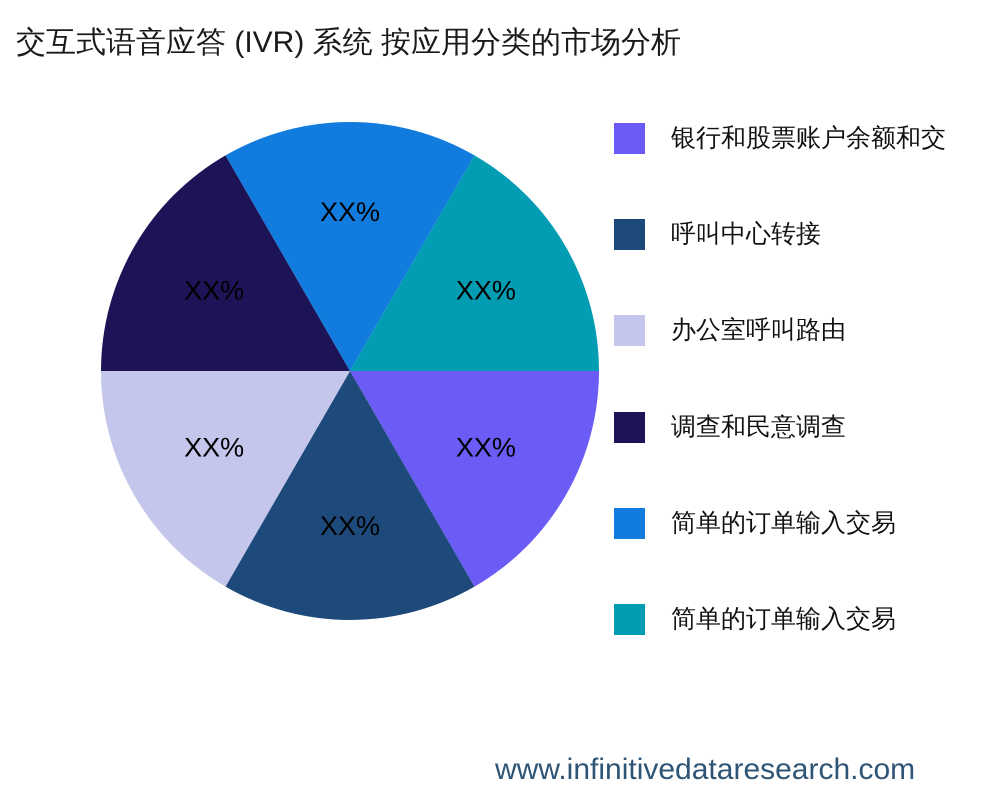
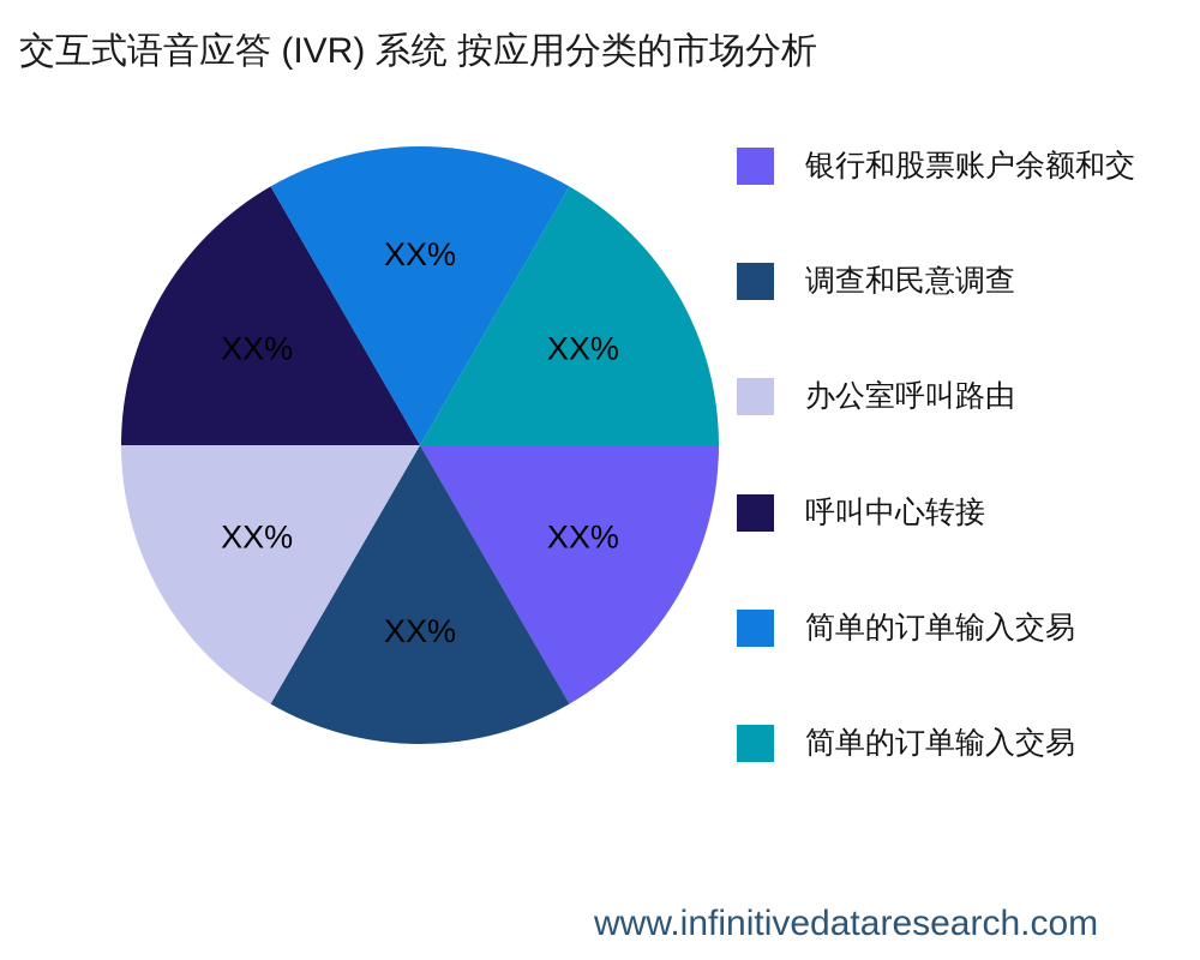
  交互式语音应答 (IVR) 系统 按应用分类的市场分析
  XX%
  XX%
  XX%
  XX%
  XX%
  XX%
  银行和股票账户余额和交
- 呼叫中心转接
+ 调查和民意调查
  办公室呼叫路由
- 调查和民意调查
+ 呼叫中心转接
  简单的订单输入交易
  简单的订单输入交易
  www.infinitivedataresearch.com
